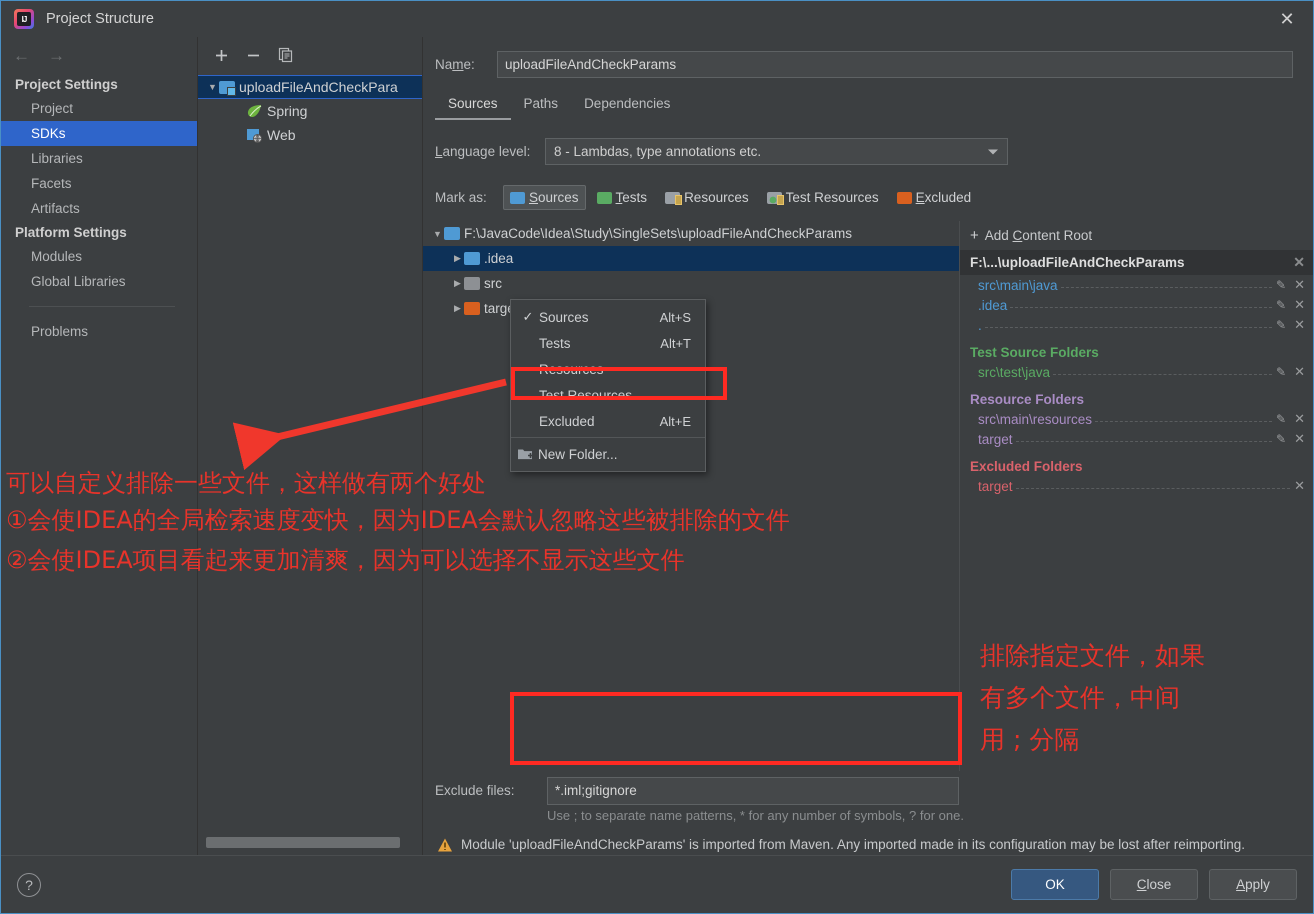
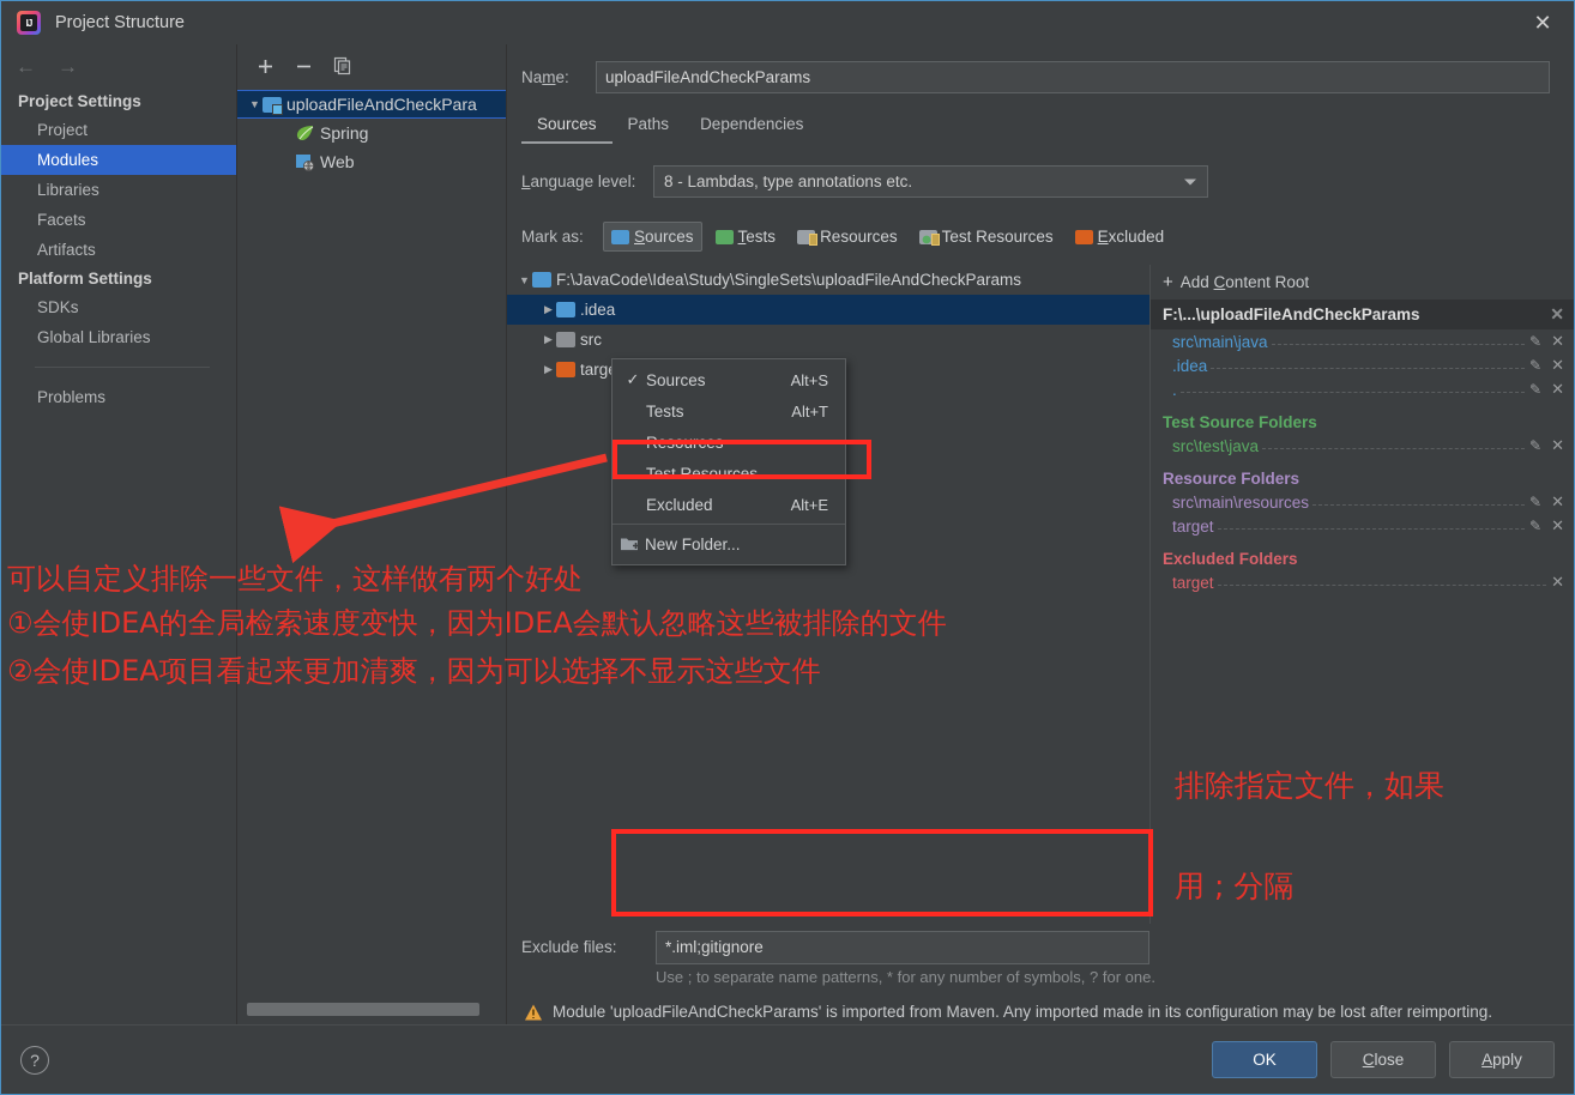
  Project Structure
  ✕
  ←
  →
  Project Settings
  Project
- SDKs
+ Modules
  Libraries
  Facets
  Artifacts
  Platform Settings
- Modules
+ SDKs
  Global Libraries
  Problems
  ▼
  uploadFileAndCheckPara
  Spring
  Web
  Name:
  uploadFileAndCheckParams
  Sources
  Paths
  Dependencies
  Language level:
  8 - Lambdas, type annotations etc.
  Mark as:
  Sources
  Tests
  Resources
  Test Resources
  Excluded
  ▼
  F:\JavaCode\Idea\Study\SingleSets\uploadFileAndCheckParams
  ▶
  .idea
  ▶
  src
  ▶
  +
  Add Content Root
  F:\...\uploadFileAndCheckParams
  ✕
  src\main\java
  ✎
  ✕
  .idea
  ✎
  ✕
  .
  ✎
  ✕
  Test Source Folders
  src\test\java
  ✎
  ✕
  Resource Folders
  src\main\resources
  ✎
  ✕
  target
  ✎
  ✕
  Excluded Folders
  target
  ✕
  Exclude files:
  *.iml;gitignore
  Use ; to separate name patterns, * for any number of symbols, ? for one.
  Module 'uploadFileAndCheckParams' is imported from Maven. Any imported made in its configuration may be lost after reimporting.
  ✓
  Sources
  Alt+S
  Tests
  Alt+T
  Resources
  Test Resources
  Excluded
  Alt+E
  New Folder...
  ?
  OK
  C
  lose
  A
  pply
  可以自定义排除一些文件，这样做有两个好处
  ①会使IDEA的全局检索速度变快，因为IDEA会默认忽略这些被排除的文件
  ②会使IDEA项目看起来更加清爽，因为可以选择不显示这些文件
  排除指定文件，如果
- 有多个文件，中间
  用 ; 分隔
